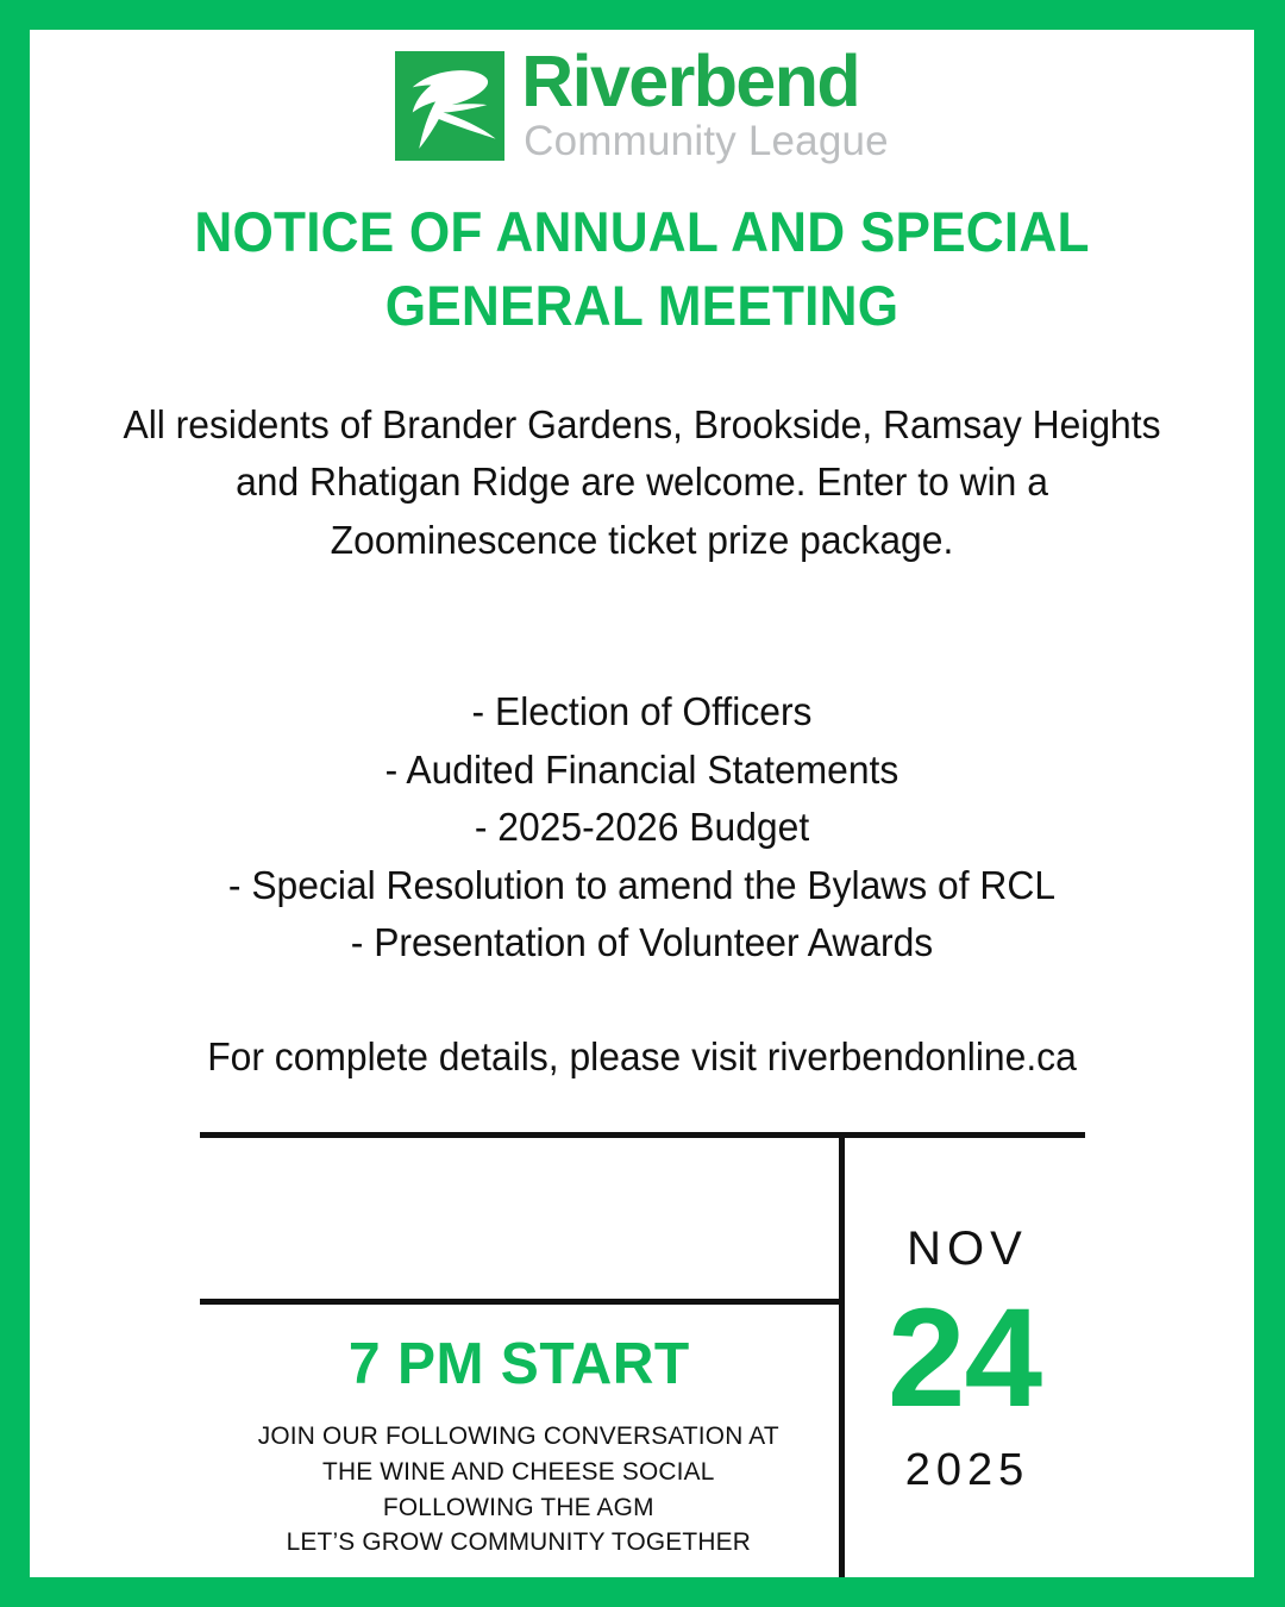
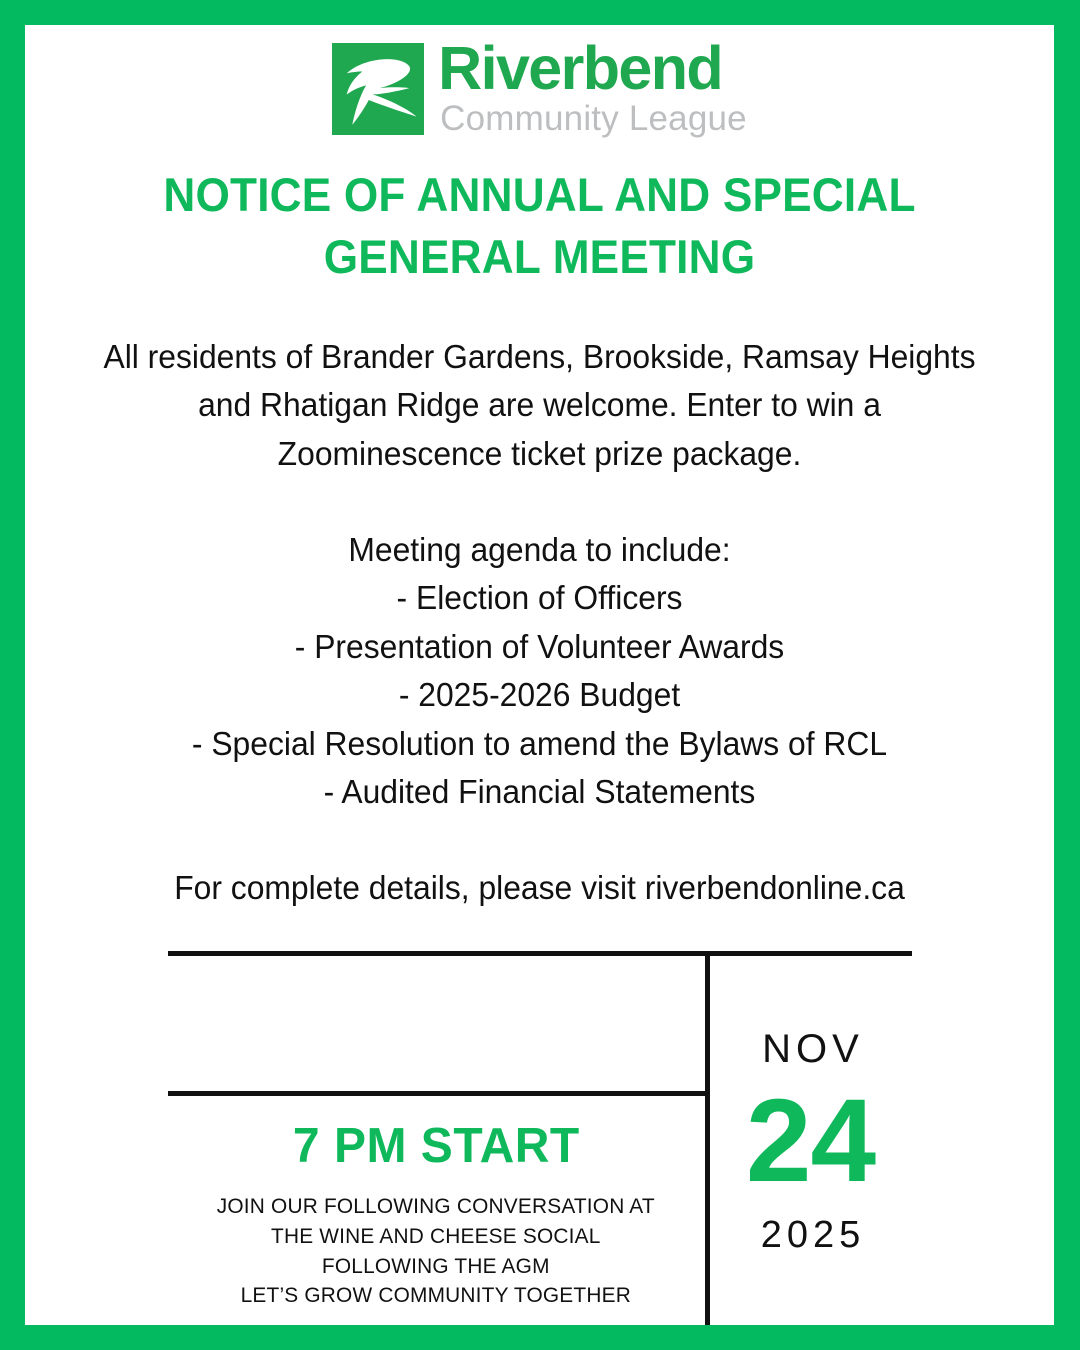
  Riverbend
  Community League
  NOTICE OF ANNUAL AND SPECIAL
  GENERAL MEETING
  All residents of Brander Gardens, Brookside, Ramsay Heights and Rhatigan Ridge are welcome. Enter to win a Zoominescence ticket prize package.
+ Meeting agenda to include:
  - Election of Officers
- - Audited Financial Statements
+ - Presentation of Volunteer Awards
  - 2025-2026 Budget
  - Special Resolution to amend the Bylaws of RCL
- - Presentation of Volunteer Awards
+ - Audited Financial Statements
  For complete details, please visit riverbendonline.ca
  7 PM START
  JOIN OUR FOLLOWING CONVERSATION AT
  THE WINE AND CHEESE SOCIAL
  FOLLOWING THE AGM
  LET’S GROW COMMUNITY TOGETHER
  NOV
  24
  2025
